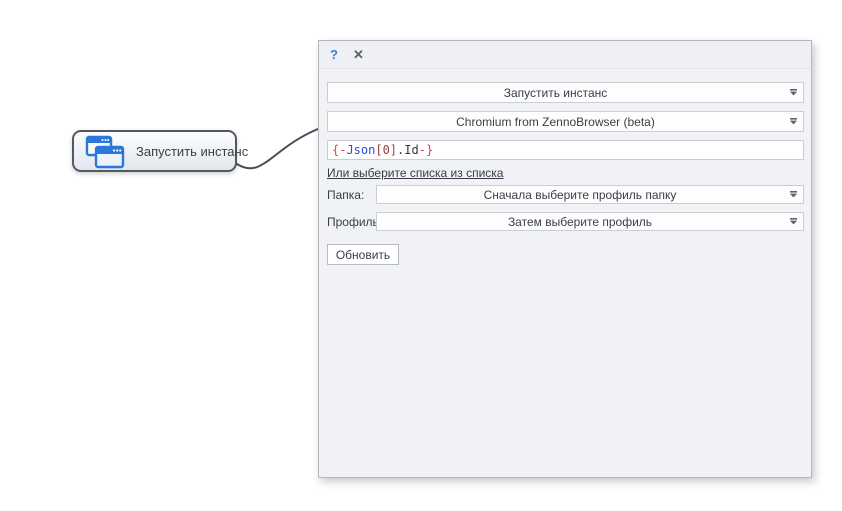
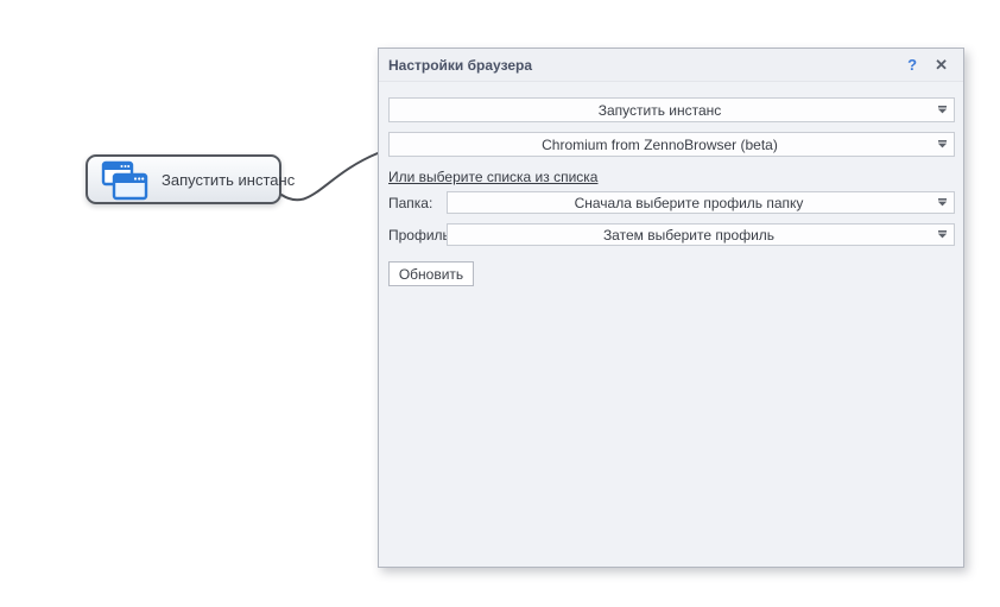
  Запустить инстанс
+ Настройки браузера
  ?
  ✕
  Запустить инстанс
  Chromium from ZennoBrowser (beta)
- {-
- Json
- [0]
- .Id
- -}
  Или выберите списка из списка
  Папка:
  Сначала выберите профиль папку
  Профил
  Затем выберите профиль
  Обновить
